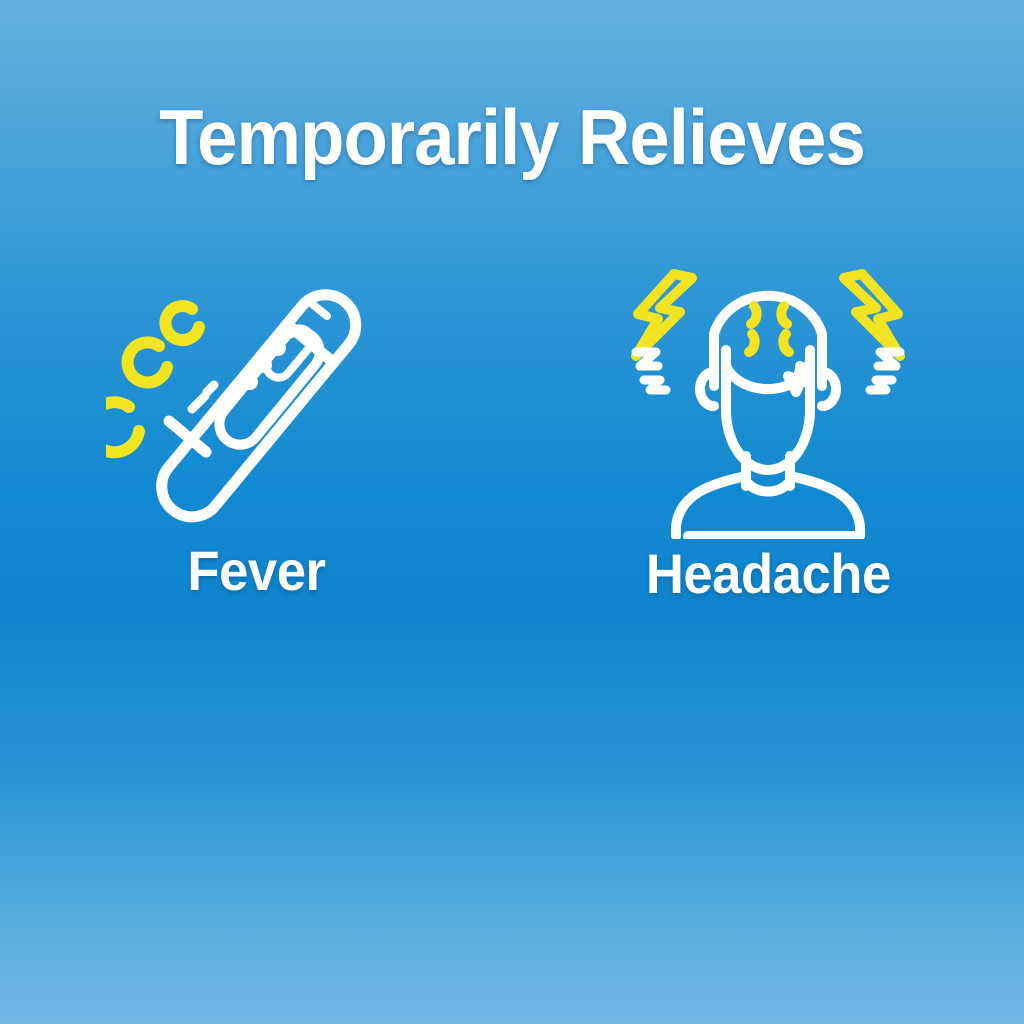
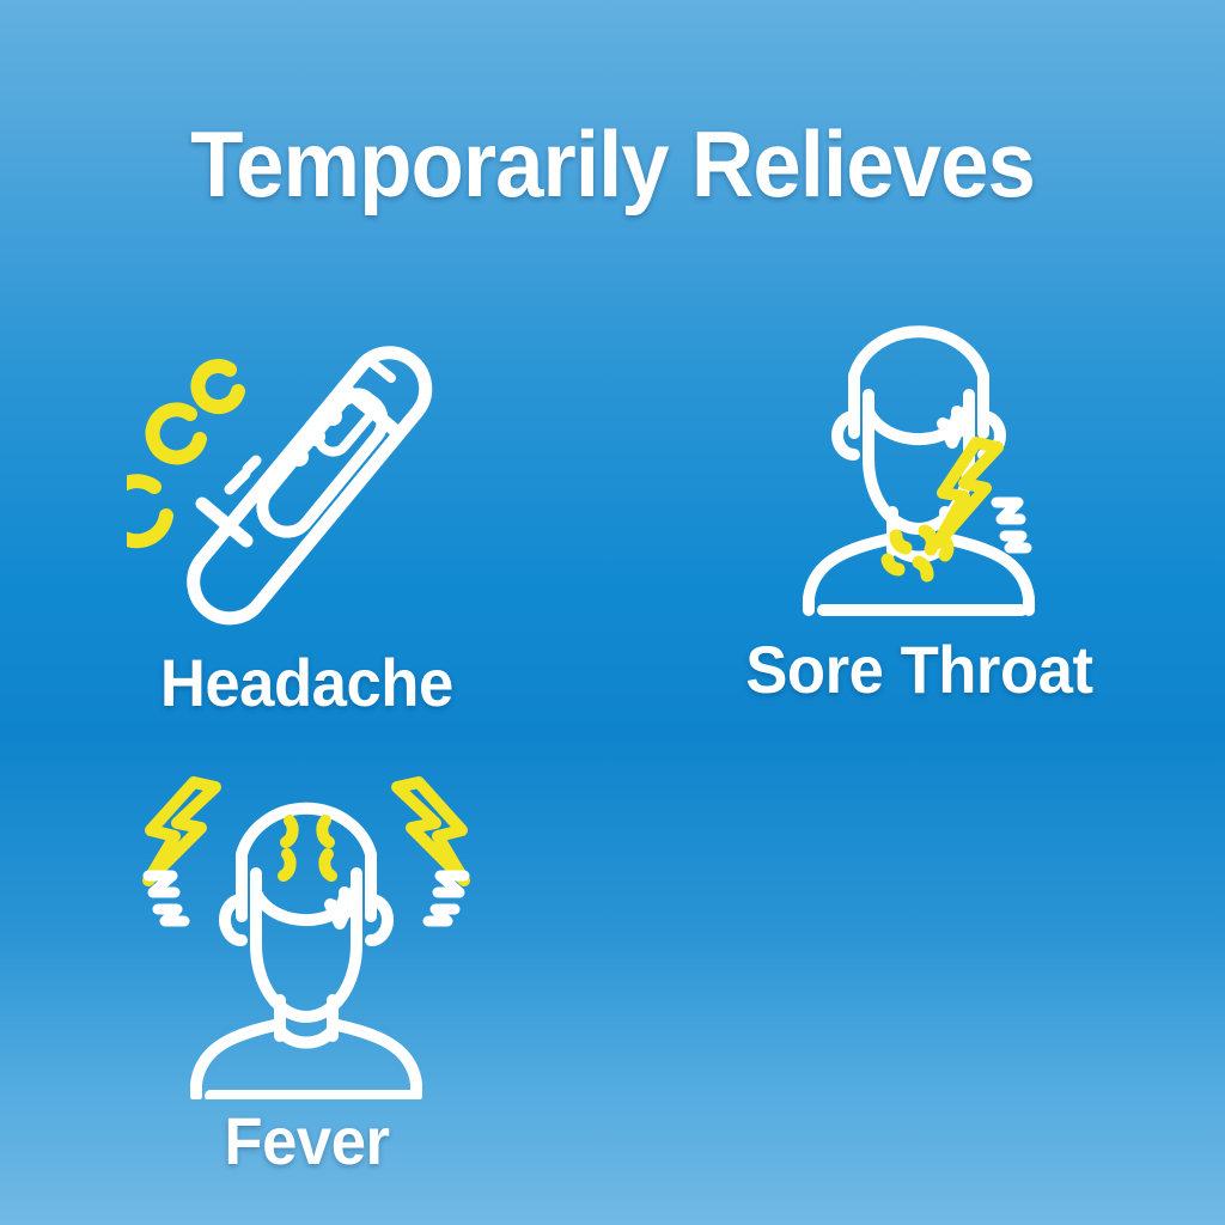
  Temporarily Relieves
- Fever
+ Headache
+ Sore Throat
- Headache
+ Fever
